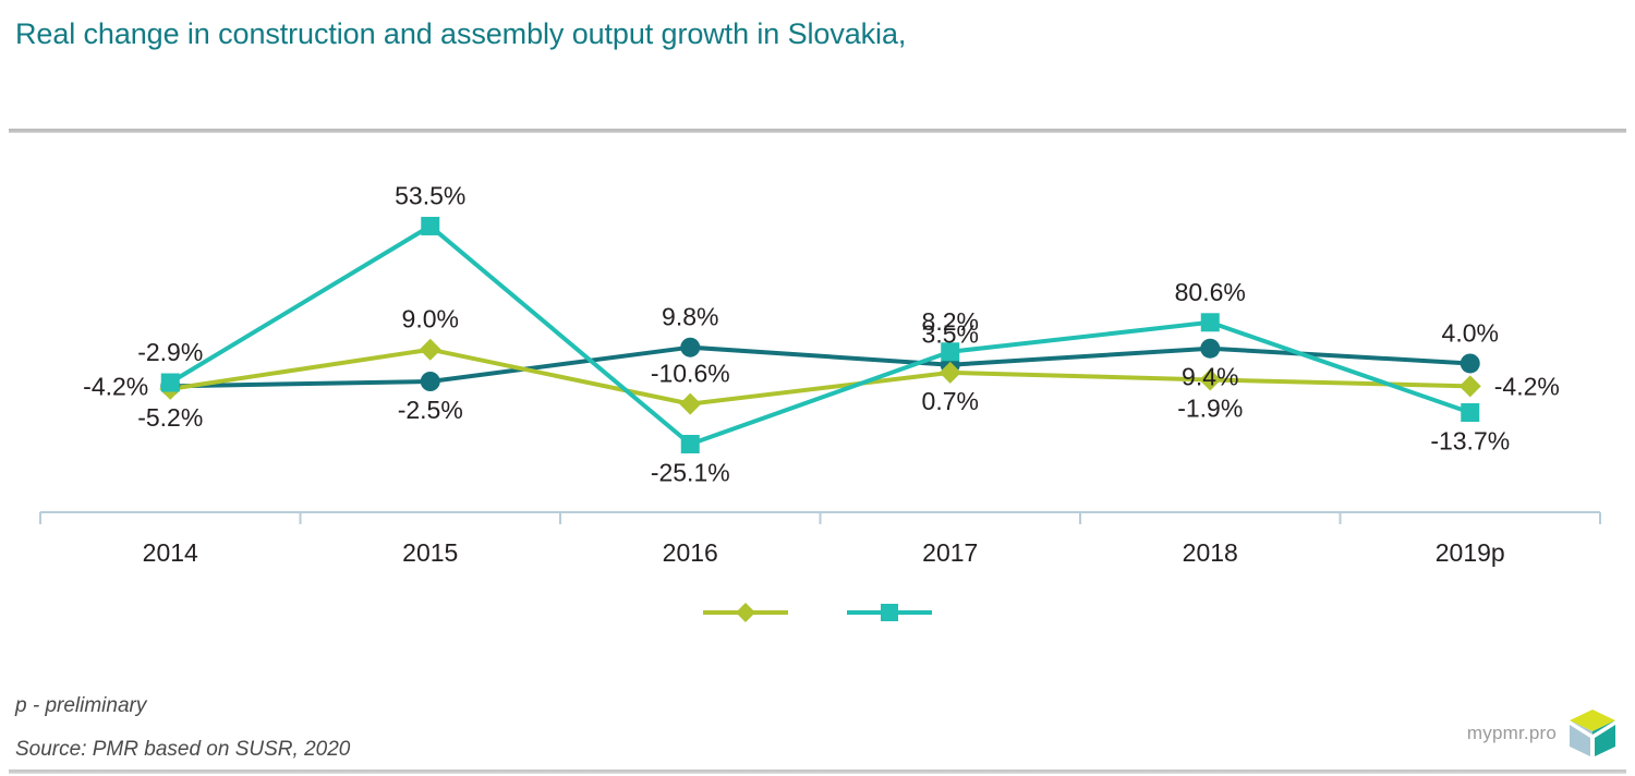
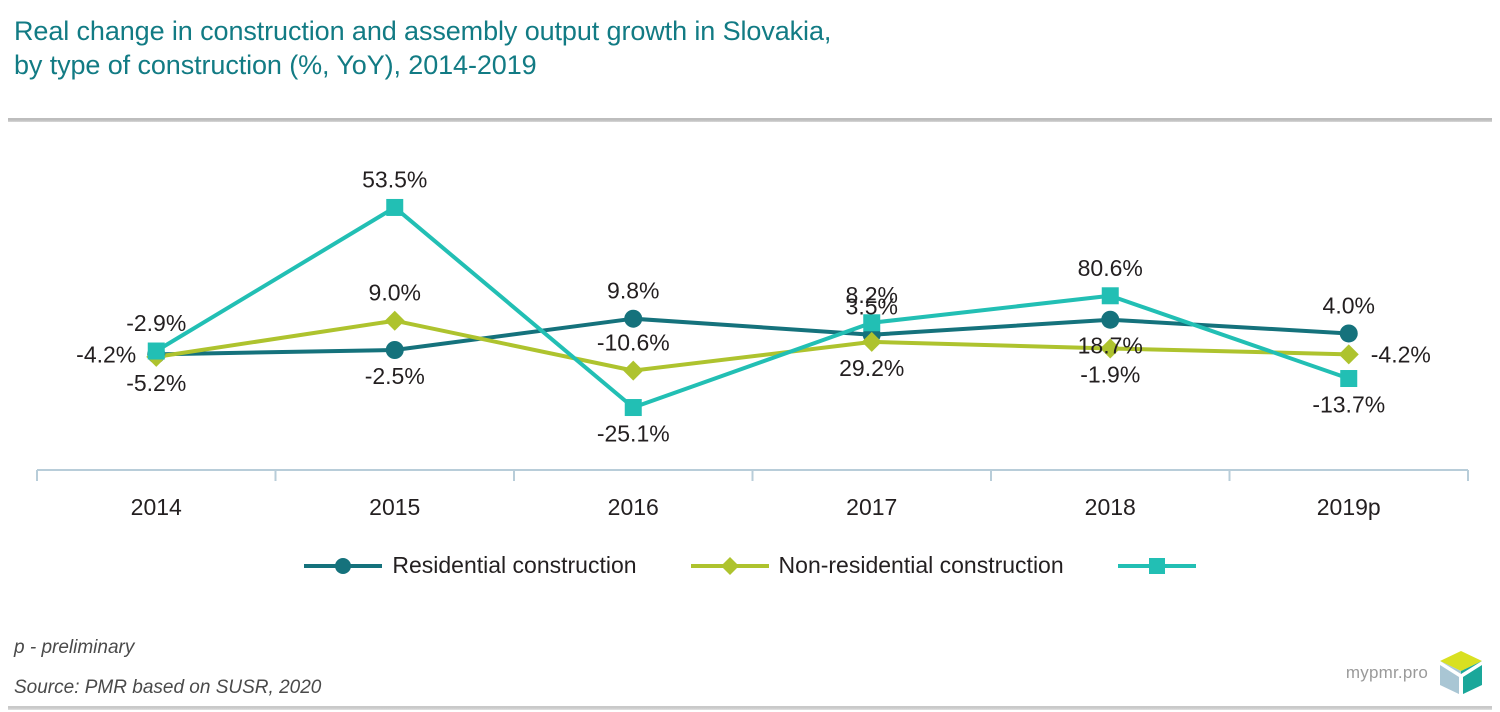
  Real change in construction and assembly output growth in Slovakia,
+ by type of construction (%, YoY), 2014-2019
  2014
  2015
  2016
  2017
  2018
  2019p
  -4.2%
  -2.5%
  9.8%
  3.5%
- 9.4%
+ 18.7%
  4.0%
  -5.2%
  9.0%
  -10.6%
- 0.7%
+ 29.2%
  -1.9%
  -4.2%
  -2.9%
  53.5%
  -25.1%
  8.2%
  80.6%
  -13.7%
+ Residential construction
+ Non-residential construction
  p - preliminary
  Source: PMR based on SUSR, 2020
  mypmr.pro
